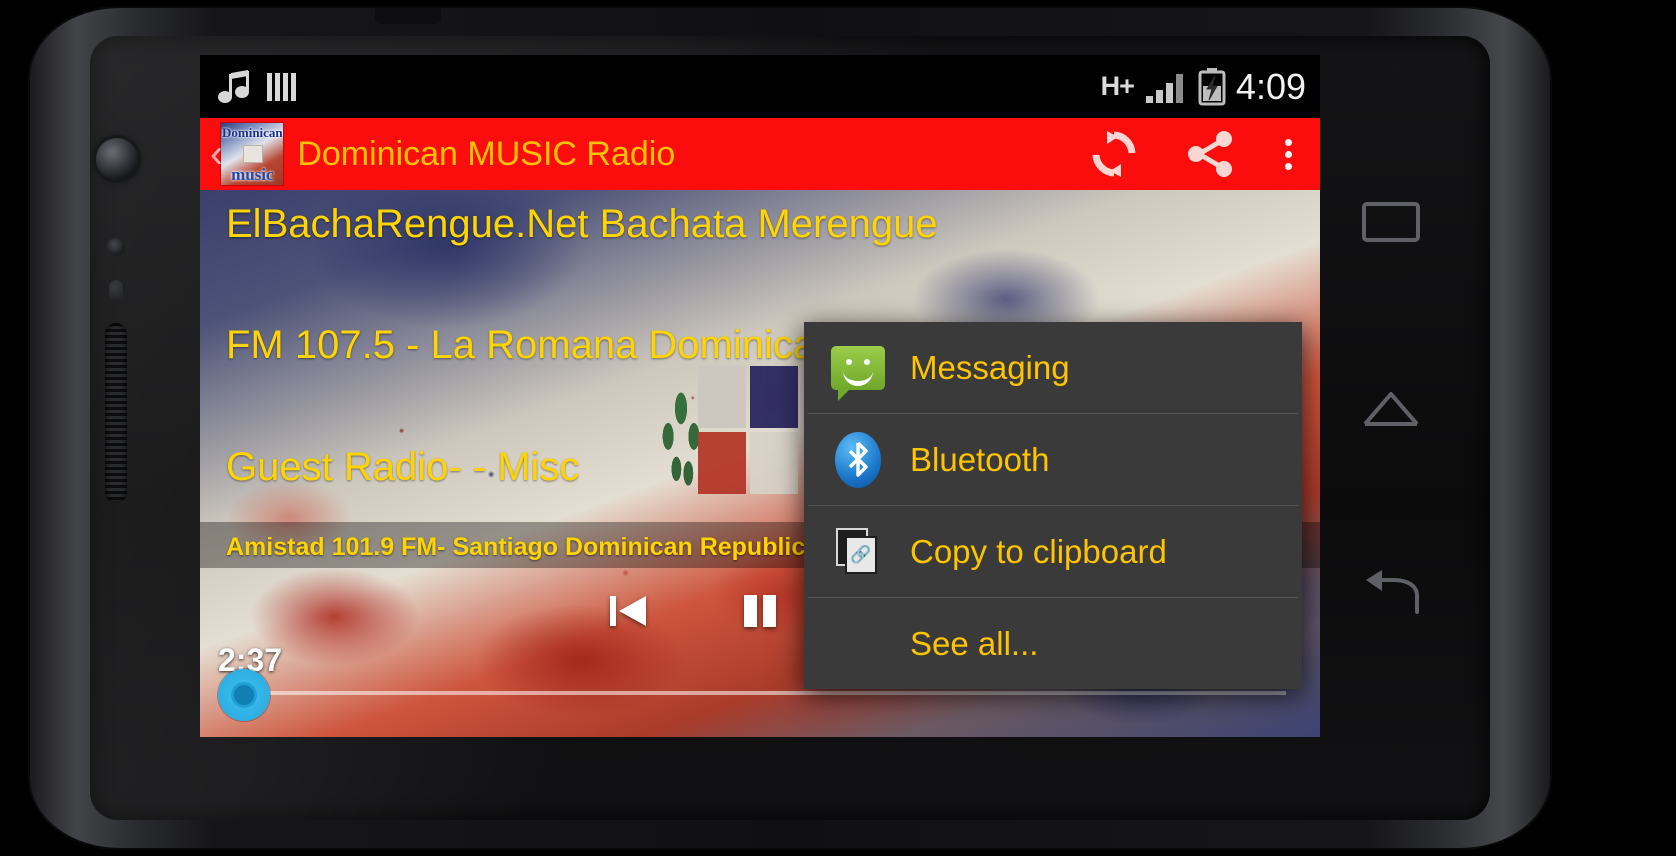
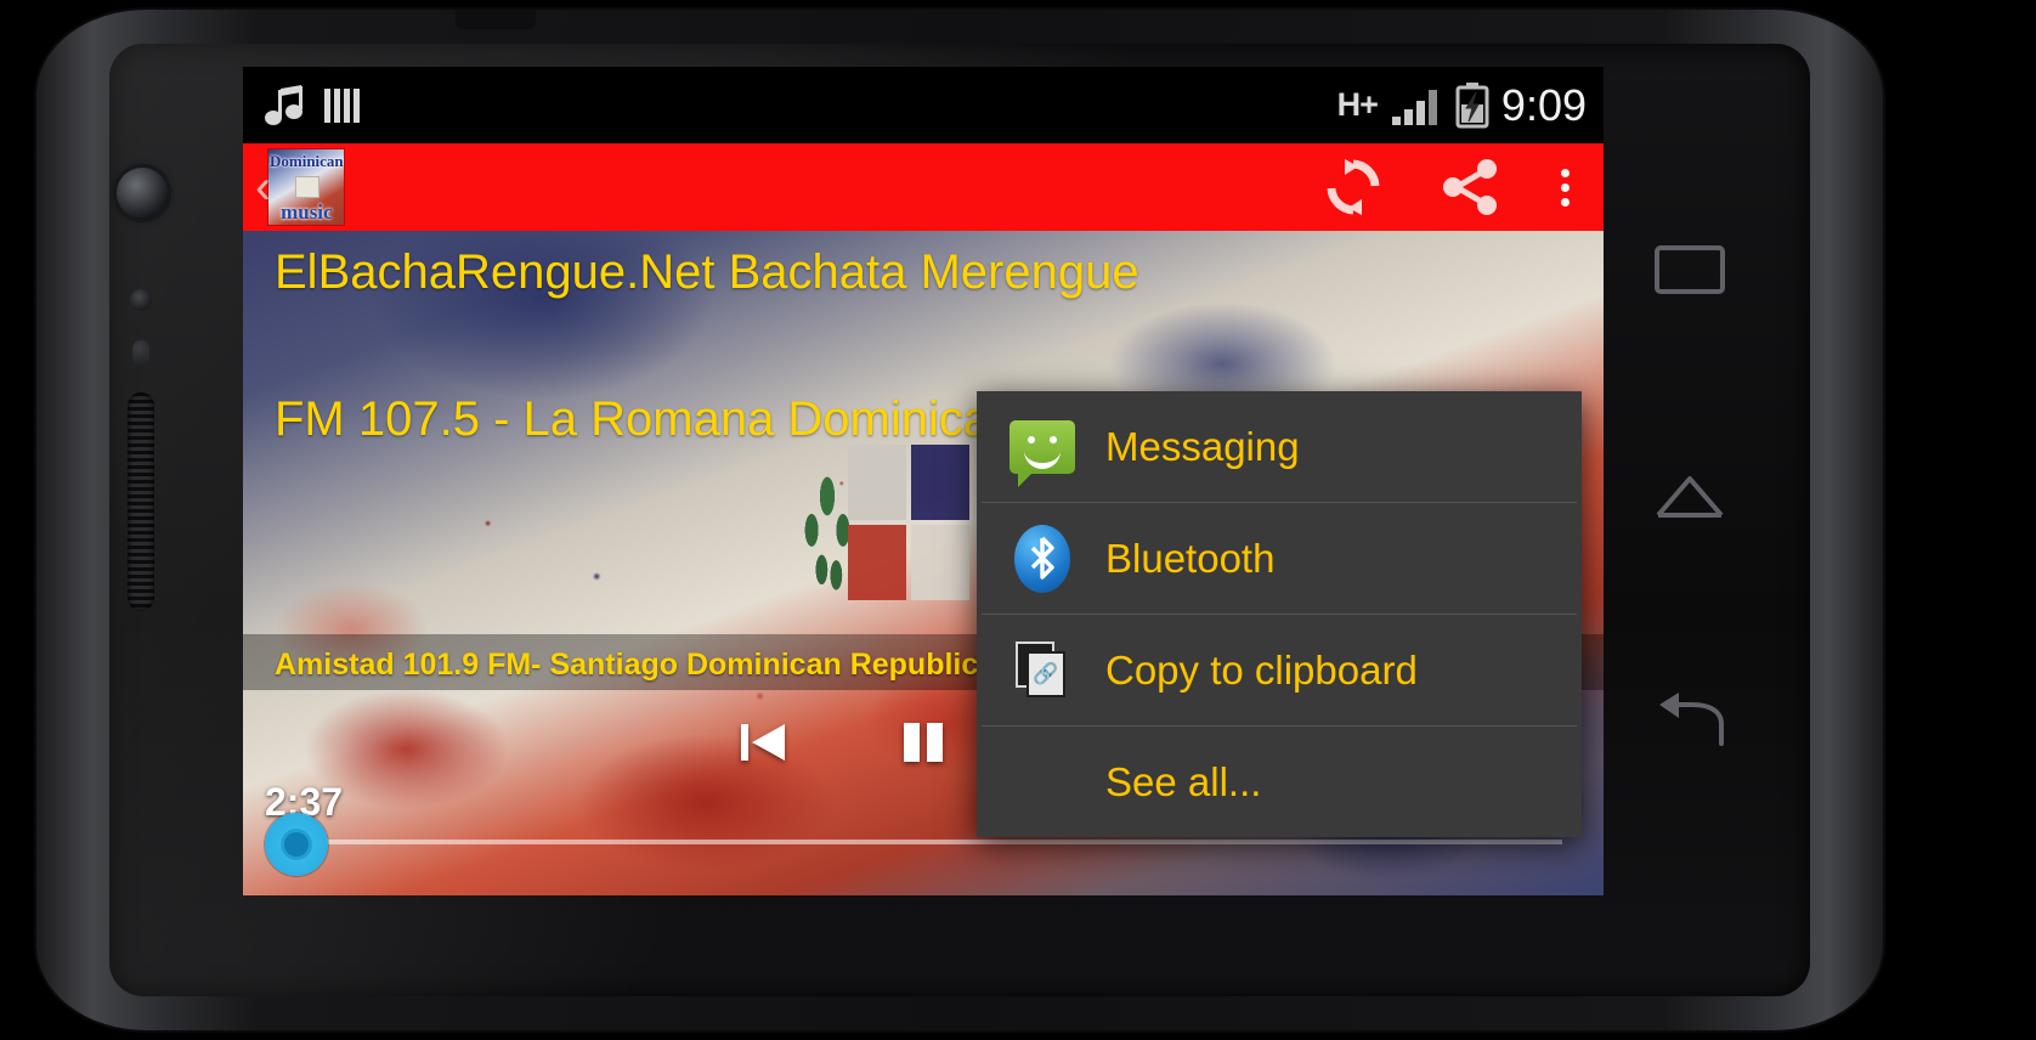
  H+
- 4:09
+ 9:09
  ‹
  Dominican
  music
- Dominican MUSIC Radio
  ElBachaRengue.Net Bachata Merengue
- Guest Radio- - Misc
  Amistad 101.9 FM- Santiago Dominican Republic
  2:37
  Messaging
  Bluetooth
  🔗
  Copy to clipboard
  See all...
